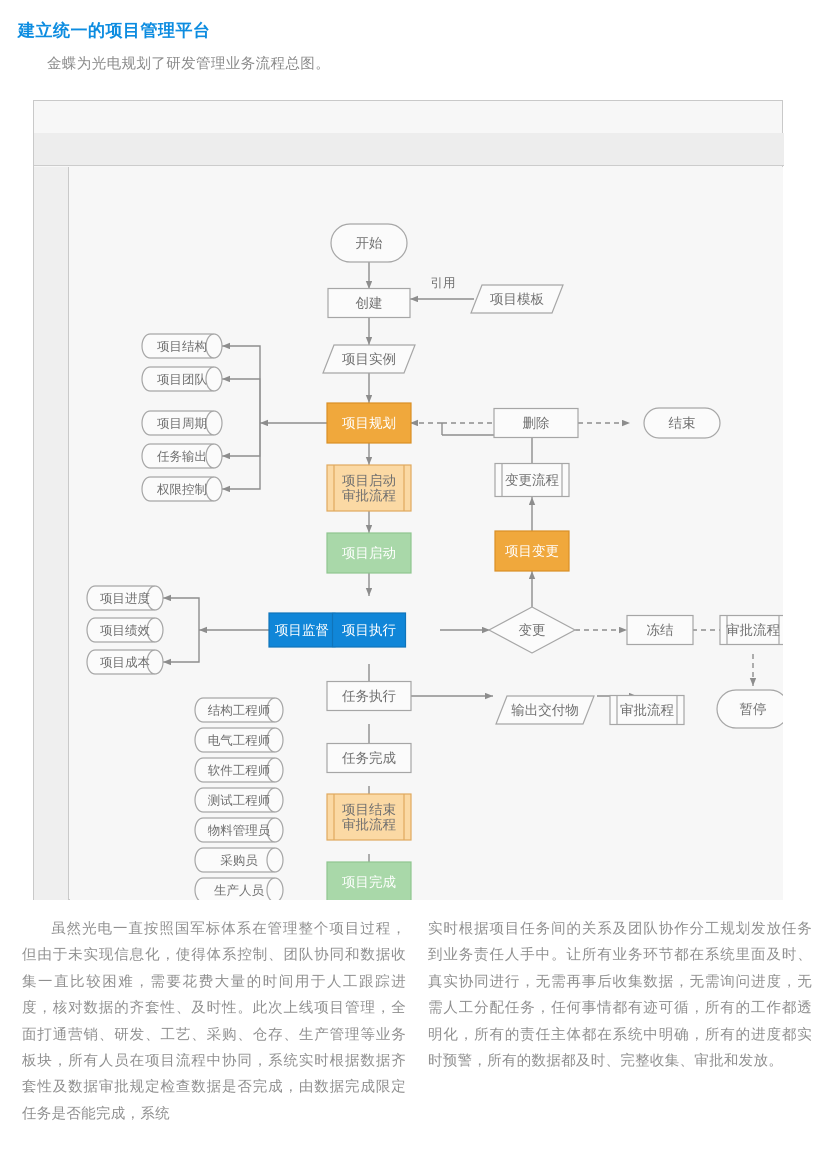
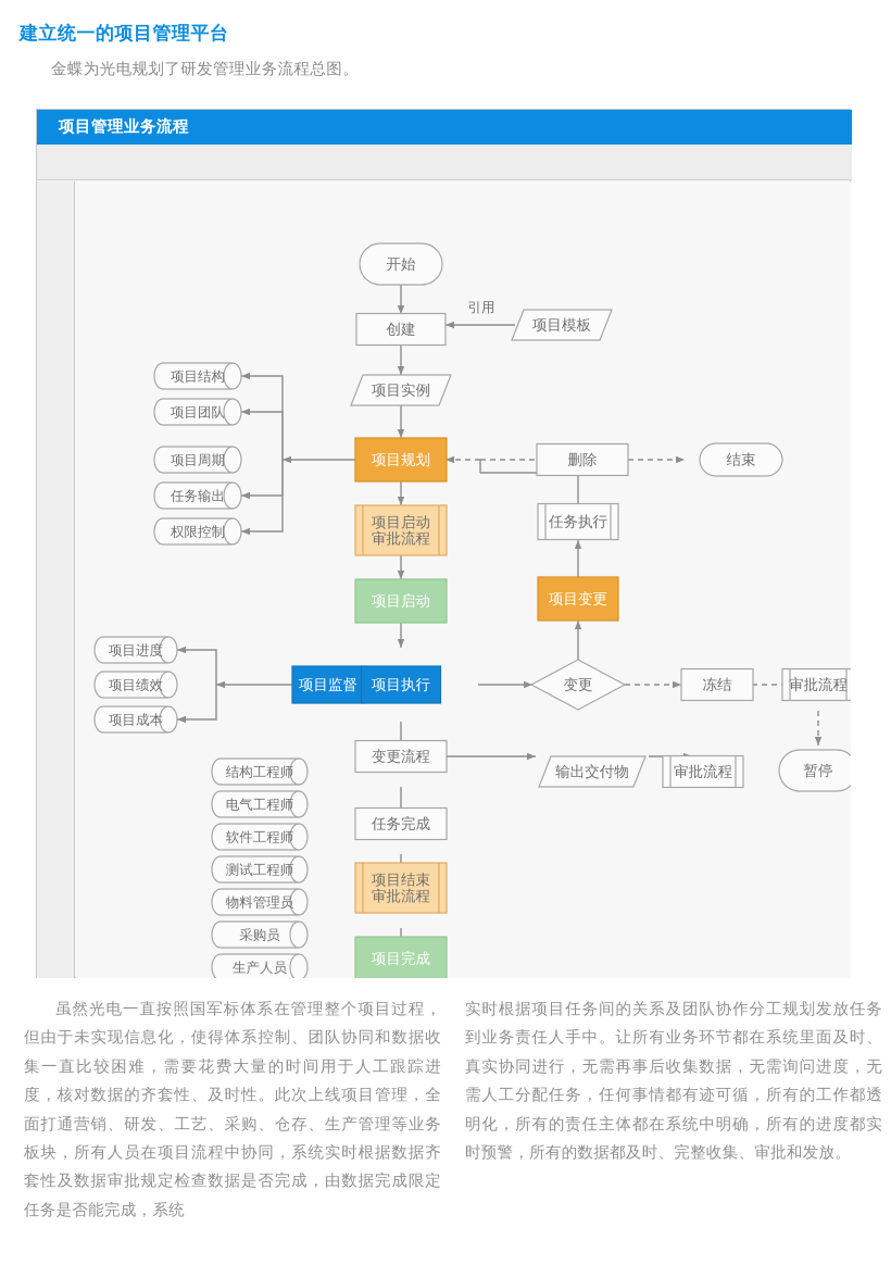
  建立统一的项目管理平台
  金蝶为光电规划了研发管理业务流程总图。
+ 项目管理业务流程
  开始
  创建
  项目模板
  项目实例
  项目规划
  删除
  结束
  项目结构
  项目团队
  项目周期
  任务输出
  权限控制
  项目启动
  审批流程
- 变更流程
+ 任务执行
  项目启动
  项目变更
  项目进度
  项目绩效
  项目成本
  项目监督
  项目执行
  变更
  冻结
  审批流程
  暂停
  结构工程师
  电气工程师
  软件工程师
  测试工程师
  物料管理员
  采购员
  生产人员
- 任务执行
+ 变更流程
  输出交付物
  审批流程
  任务完成
  项目结束
  审批流程
  项目完成
  引用
  虽然光电一直按照国军标体系在管理整个项目过程，但由于未实现信息化，使得体系控制、团队协同和数据收集一直比较困难，需要花费大量的时间用于人工跟踪进度，核对数据的齐套性、及时性。此次上线项目管理，全面打通营销、研发、工艺、采购、仓存、生产管理等业务板块，所有人员在项目流程中协同，系统实时根据数据齐套性及数据审批规定检查数据是否完成，由数据完成限定任务是否能完成，系统
  实时根据项目任务间的关系及团队协作分工规划发放任务到业务责任人手中。让所有业务环节都在系统里面及时、真实协同进行，无需再事后收集数据，无需询问进度，无需人工分配任务，任何事情都有迹可循，所有的工作都透明化，所有的责任主体都在系统中明确，所有的进度都实时预警，所有的数据都及时、完整收集、审批和发放。
